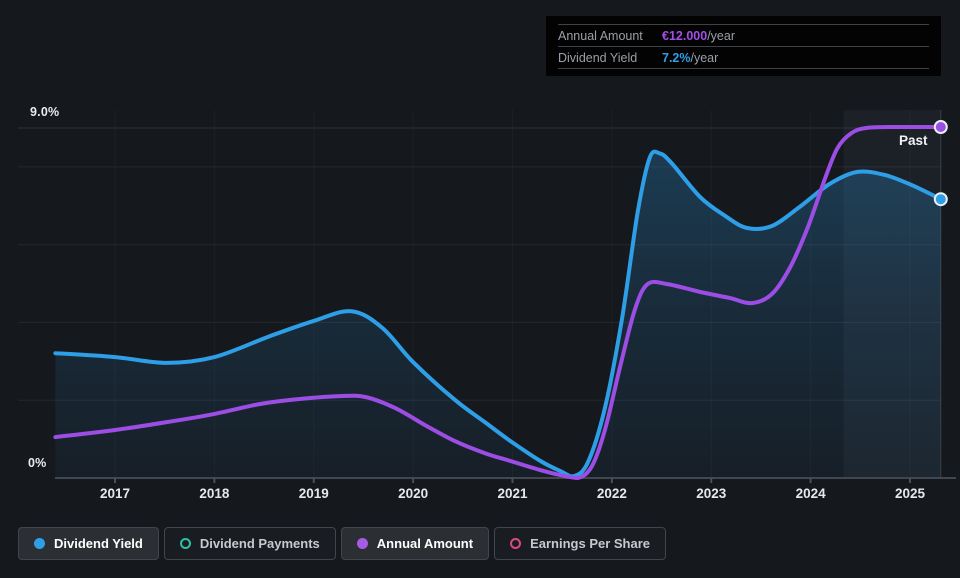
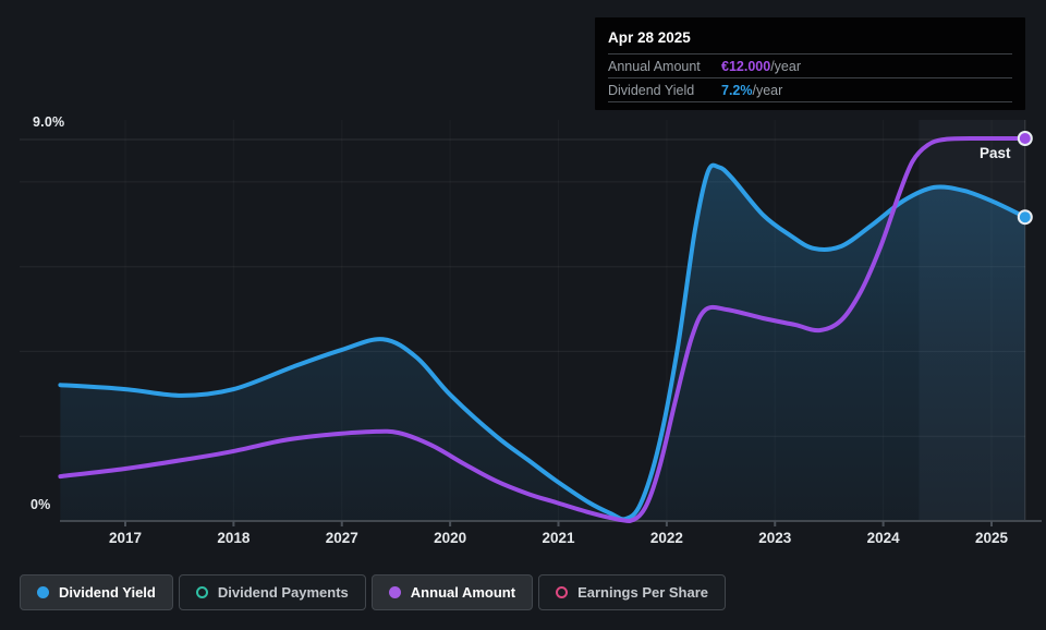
  9.0%
  0%
  2017
  2018
- 2019
+ 2027
  2020
  2021
  2022
  2023
  2024
  2025
  Past
+ Apr 28 2025
  Annual Amount
  €12.000
  /year
  Dividend Yield
  7.2%
  /year
  Dividend Yield
  Dividend Payments
  Annual Amount
  Earnings Per Share
